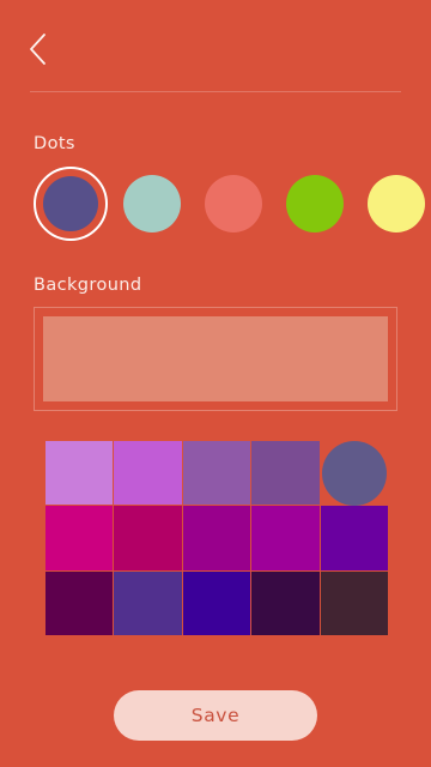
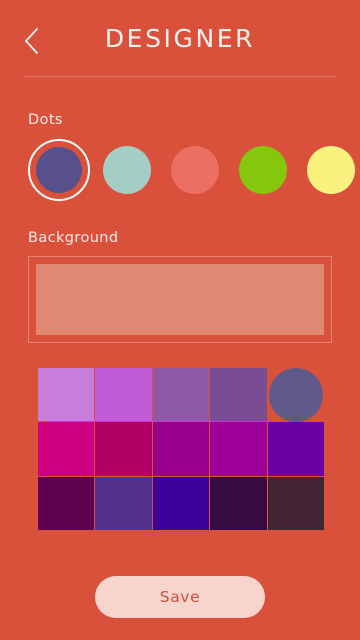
+ DESIGNER
  Dots
  Background
  Save
